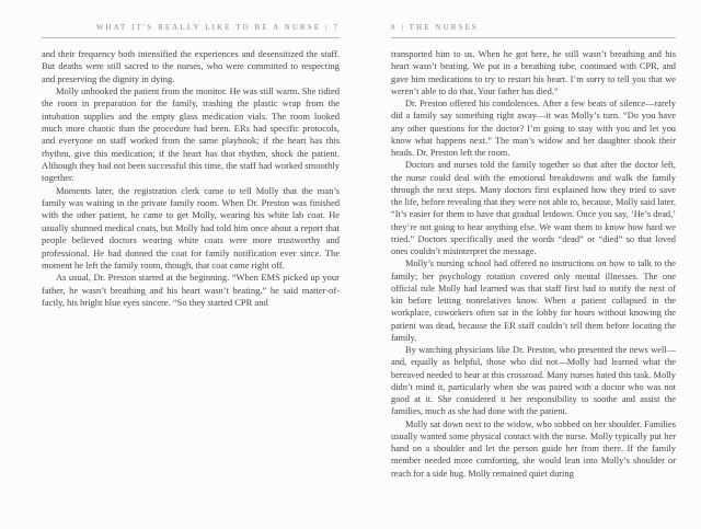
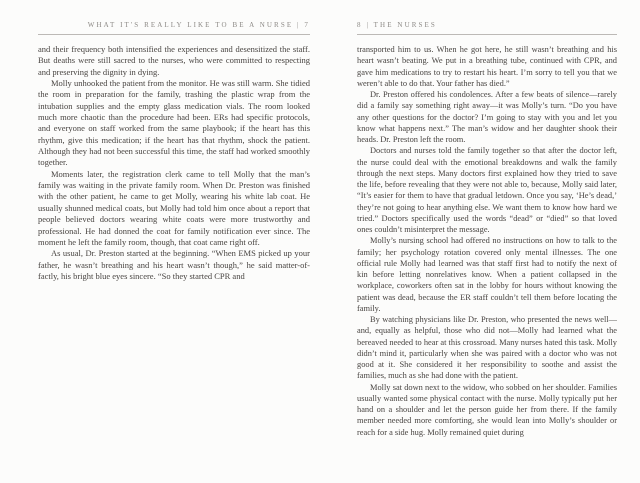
  WHAT IT'S REALLY LIKE TO BE A NURSE | 7
  and their frequency both intensified the experiences and desensitized the staff. But deaths were still sacred to the nurses, who were committed to respecting and preserving the dignity in dying.
  Molly unhooked the patient from the monitor. He was still warm. She tidied the room in preparation for the family, trashing the plastic wrap from the intubation supplies and the empty glass medication vials. The room looked much more chaotic than the procedure had been. ERs had specific protocols, and everyone on staff worked from the same playbook; if the heart has this rhythm, give this medication; if the heart has that rhythm, shock the patient. Although they had not been successful this time, the staff had worked smoothly together.
  Moments later, the registration clerk came to tell Molly that the man’s family was waiting in the private family room. When Dr. Preston was finished with the other patient, he came to get Molly, wearing his white lab coat. He usually shunned medical coats, but Molly had told him once about a report that people believed doctors wearing white coats were more trustworthy and professional. He had donned the coat for family notification ever since. The moment he left the family room, though, that coat came right off.
- As usual, Dr. Preston started at the beginning. “When EMS picked up your father, he wasn’t breathing and his heart wasn’t beating,” he said matter-of-factly, his bright blue eyes sincere. “So they started CPR and
+ As usual, Dr. Preston started at the beginning. “When EMS picked up your father, he wasn’t breathing and his heart wasn’t though,” he said matter-of-factly, his bright blue eyes sincere. “So they started CPR and
  8 | THE NURSES
  transported him to us. When he got here, he still wasn’t breathing and his heart wasn’t beating. We put in a breathing tube, continued with CPR, and gave him medications to try to restart his heart. I’m sorry to tell you that we weren’t able to do that. Your father has died.”
  Dr. Preston offered his condolences. After a few beats of silence—rarely did a family say something right away—it was Molly’s turn. “Do you have any other questions for the doctor? I’m going to stay with you and let you know what happens next.” The man’s widow and her daughter shook their heads. Dr. Preston left the room.
  Doctors and nurses told the family together so that after the doctor left, the nurse could deal with the emotional breakdowns and walk the family through the next steps. Many doctors first explained how they tried to save the life, before revealing that they were not able to, because, Molly said later, “It’s easier for them to have that gradual letdown. Once you say, ‘He’s dead,’ they’re not going to hear anything else. We want them to know how hard we tried.” Doctors specifically used the words “dead” or “died” so that loved ones couldn’t misinterpret the message.
  Molly’s nursing school had offered no instructions on how to talk to the family; her psychology rotation covered only mental illnesses. The one official rule Molly had learned was that staff first had to notify the next of kin before letting nonrelatives know. When a patient collapsed in the workplace, coworkers often sat in the lobby for hours without knowing the patient was dead, because the ER staff couldn’t tell them before locating the family.
  By watching physicians like Dr. Preston, who presented the news well—and, equally as helpful, those who did not—Molly had learned what the bereaved needed to hear at this crossroad. Many nurses hated this task. Molly didn’t mind it, particularly when she was paired with a doctor who was not good at it. She considered it her responsibility to soothe and assist the families, much as she had done with the patient.
  Molly sat down next to the widow, who sobbed on her shoulder. Families usually wanted some physical contact with the nurse. Molly typically put her hand on a shoulder and let the person guide her from there. If the family member needed more comforting, she would lean into Molly’s shoulder or reach for a side hug. Molly remained quiet during
